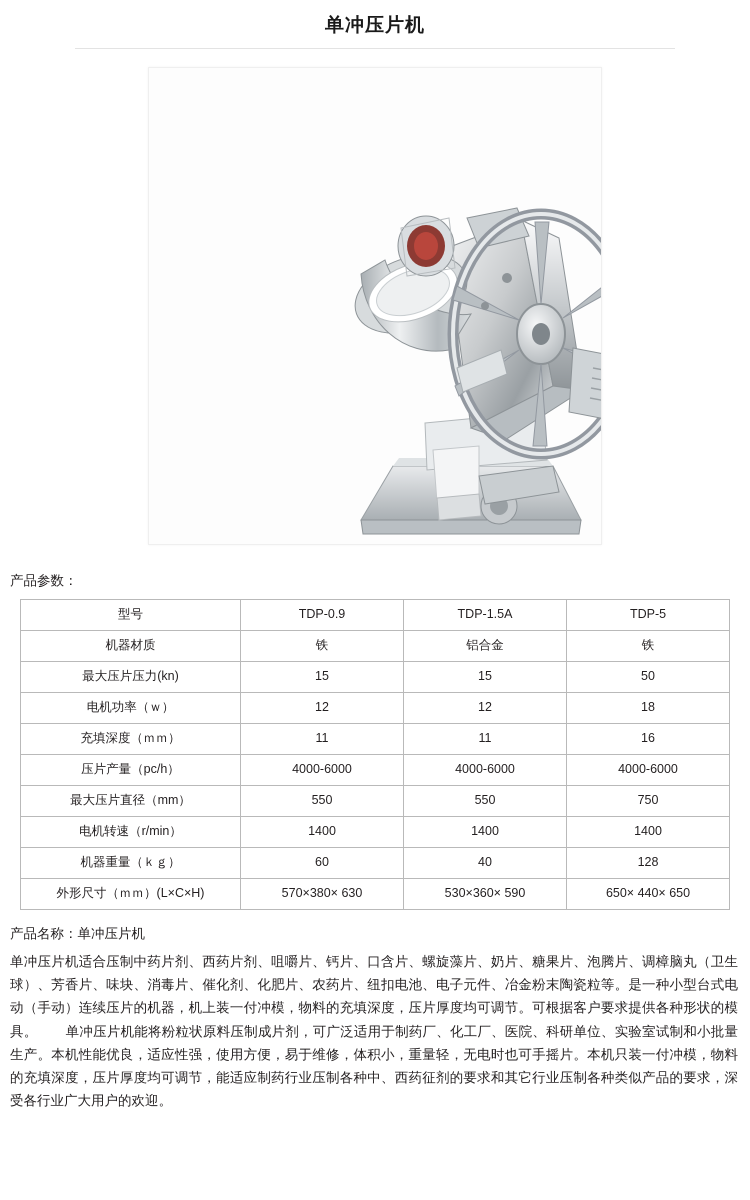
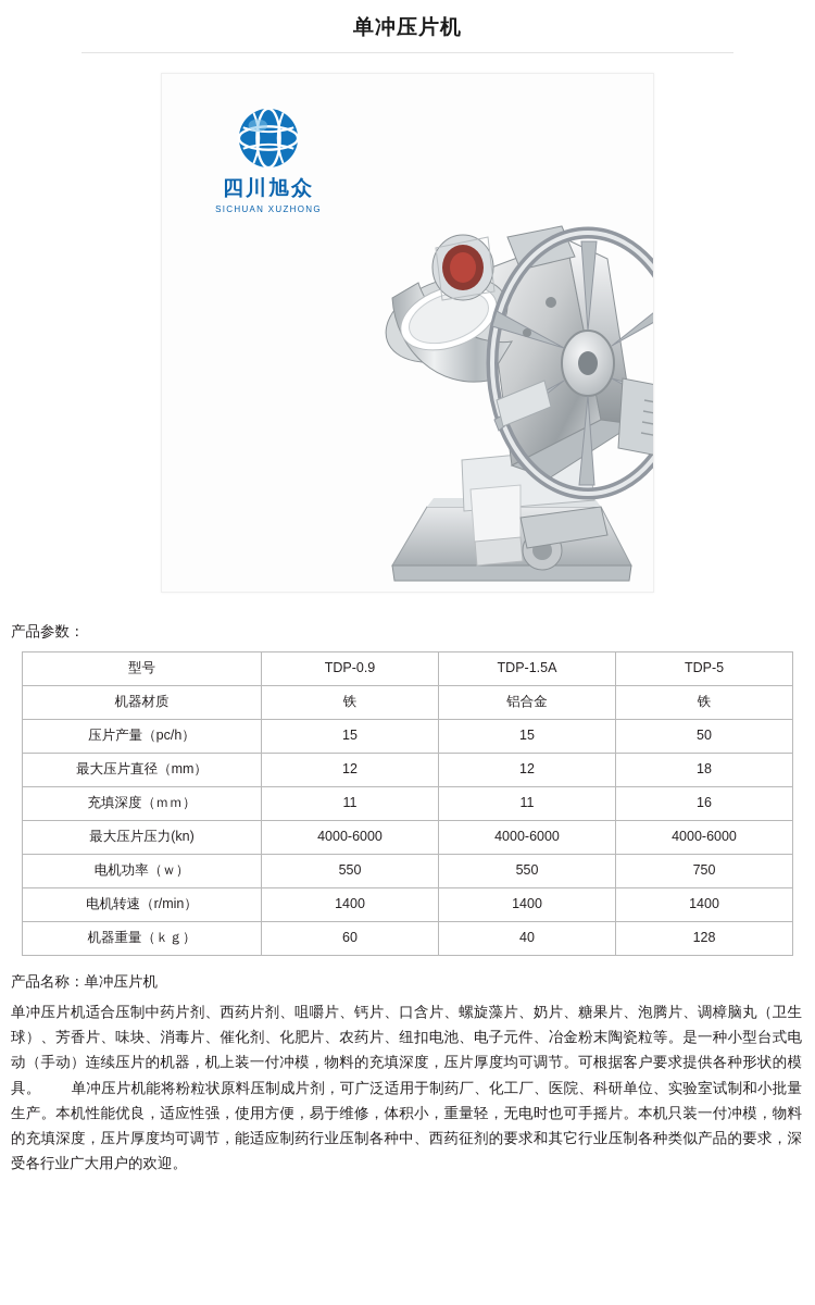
  单冲压片机
+ 四川旭众
+ SICHUAN XUZHONG
  产品参数：
  型号	TDP-0.9	TDP-1.5A	TDP-5
  机器材质	铁	铝合金	铁
- 最大压片压力(kn)	15	15	50
+ 压片产量（pc/h）	15	15	50
- 电机功率（ｗ）	12	12	18
+ 最大压片直径（mm）	12	12	18
  充填深度（ｍｍ）	11	11	16
- 压片产量（pc/h）	4000-6000	4000-6000	4000-6000
+ 最大压片压力(kn)	4000-6000	4000-6000	4000-6000
- 最大压片直径（mm）	550	550	750
+ 电机功率（ｗ）	550	550	750
  电机转速（r/min）	1400	1400	1400
  机器重量（ｋｇ）	60	40	128
- 外形尺寸（ｍｍ）(L×C×H)	570×380× 630	530×360× 590	650× 440× 650
  产品名称：单冲压片机
  单冲压片机适合压制中药片剂、西药片剂、咀嚼片、钙片、口含片、螺旋藻片、奶片、糖果片、泡腾片、调樟脑丸（卫生球）、芳香片、味块、消毒片、催化剂、化肥片、农药片、纽扣电池、电子元件、冶金粉末陶瓷粒等。是一种小型台式电动（手动）连续压片的机器，机上装一付冲模，物料的充填深度，压片厚度均可调节。可根据客户要求提供各种形状的模具。 单冲压片机能将粉粒状原料压制成片剂，可广泛适用于制药厂、化工厂、医院、科研单位、实验室试制和小批量生产。本机性能优良，适应性强，使用方便，易于维修，体积小，重量轻，无电时也可手摇片。本机只装一付冲模，物料的充填深度，压片厚度均可调节，能适应制药行业压制各种中、西药征剂的要求和其它行业压制各种类似产品的要求，深受各行业广大用户的欢迎。
